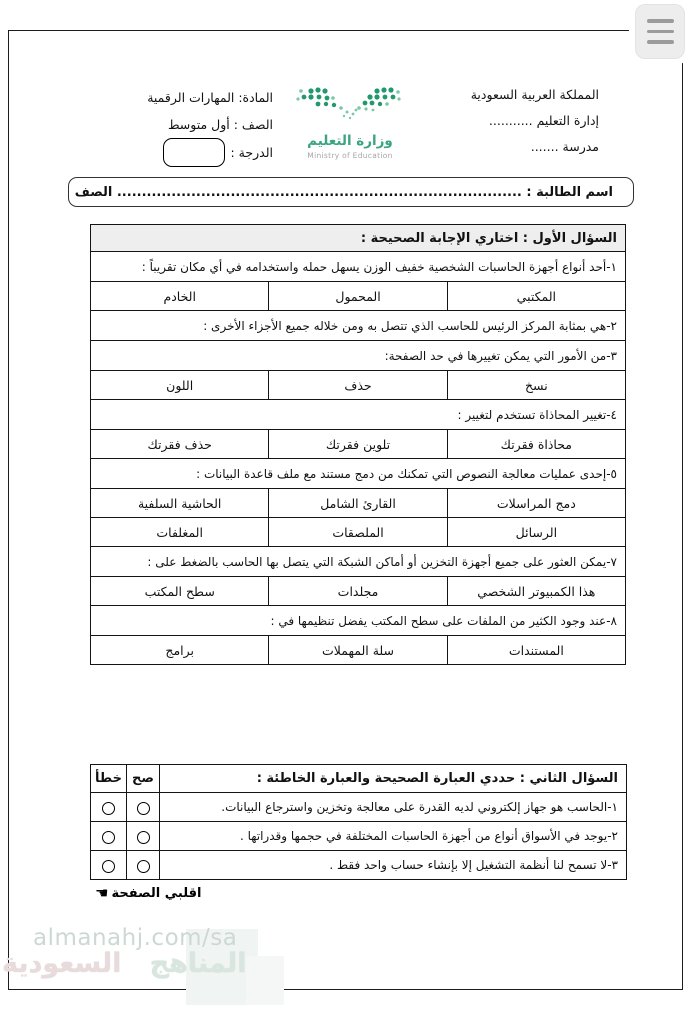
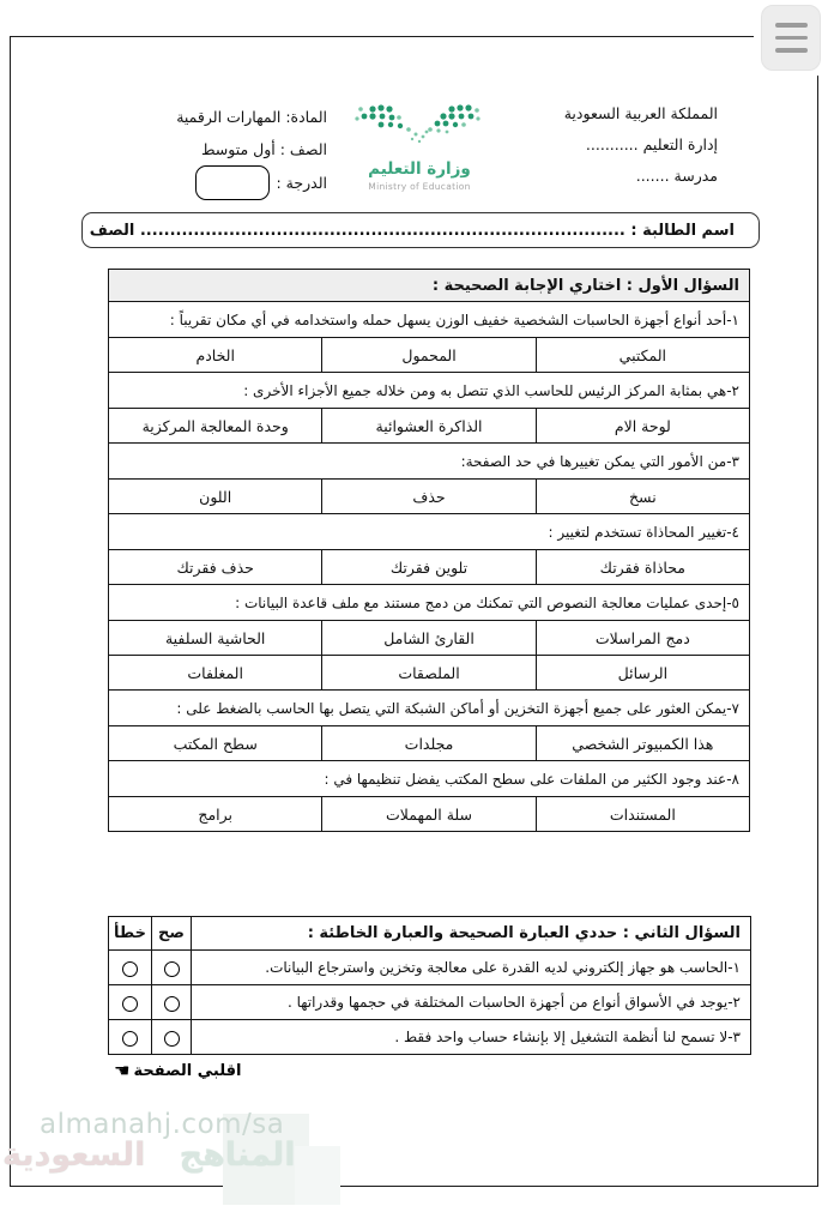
  المملكة العربية السعودية
  إدارة التعليم ...........
  مدرسة .......
  وزارة التعليم
  Ministry of Education
  المادة: المهارات الرقمية
  الصف : أول متوسط
  الدرجة :
  اسم الطالبة : .................................................................................. الصف
  السؤال الأول : اختاري الإجابة الصحيحة :
  ١-أحد أنواع أجهزة الحاسبات الشخصية خفيف الوزن يسهل حمله واستخدامه في أي مكان تقريباً :
  المكتبي	المحمول	الخادم
  ٢-هي بمثابة المركز الرئيس للحاسب الذي تتصل به ومن خلاله جميع الأجزاء الأخرى :
+ لوحة الام	الذاكرة العشوائية	وحدة المعالجة المركزية
  ٣-من الأمور التي يمكن تغييرها في حد الصفحة:
  نسخ	حذف	اللون
  ٤-تغيير المحاذاة تستخدم لتغيير :
  محاذاة فقرتك	تلوين فقرتك	حذف فقرتك
  ٥-إحدى عمليات معالجة النصوص التي تمكنك من دمج مستند مع ملف قاعدة البيانات :
  دمج المراسلات	القارئ الشامل	الحاشية السلفية
  الرسائل	الملصقات	المغلفات
  ٧-يمكن العثور على جميع أجهزة التخزين أو أماكن الشبكة التي يتصل بها الحاسب بالضغط على :
  هذا الكمبيوتر الشخصي	مجلدات	سطح المكتب
  ٨-عند وجود الكثير من الملفات على سطح المكتب يفضل تنظيمها في :
  المستندات	سلة المهملات	برامج
  السؤال الثاني : حددي العبارة الصحيحة والعبارة الخاطئة :	صح	خطأ
  ١-الحاسب هو جهاز إلكتروني لديه القدرة على معالجة وتخزين واسترجاع البيانات.
  ٢-يوجد في الأسواق أنواع من أجهزة الحاسبات المختلفة في حجمها وقدراتها .
  ٣-لا تسمح لنا أنظمة التشغيل إلا بإنشاء حساب واحد فقط .
  اقلبي الصفحة
  ☚
  almanahj.com/sa
  انهج السعودية
